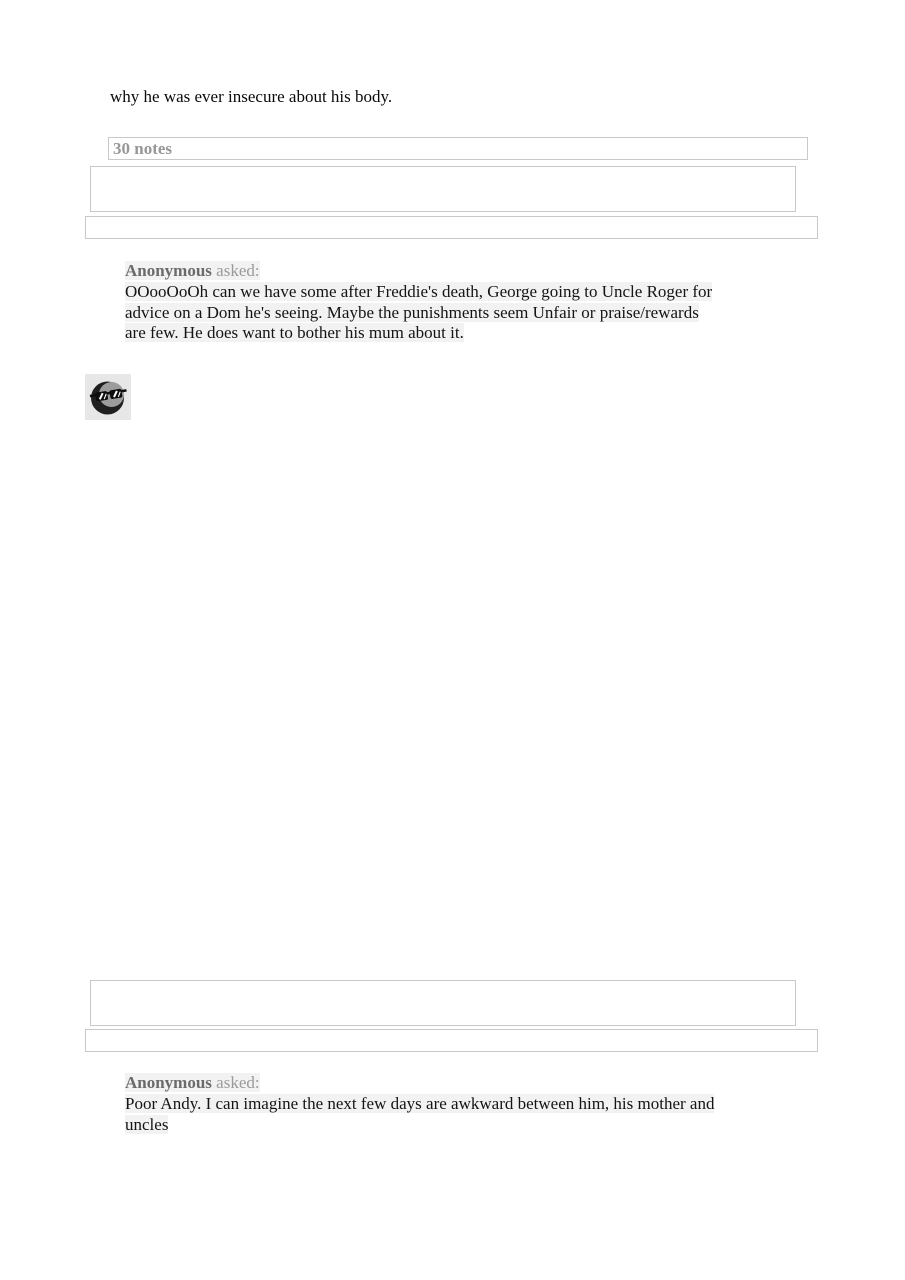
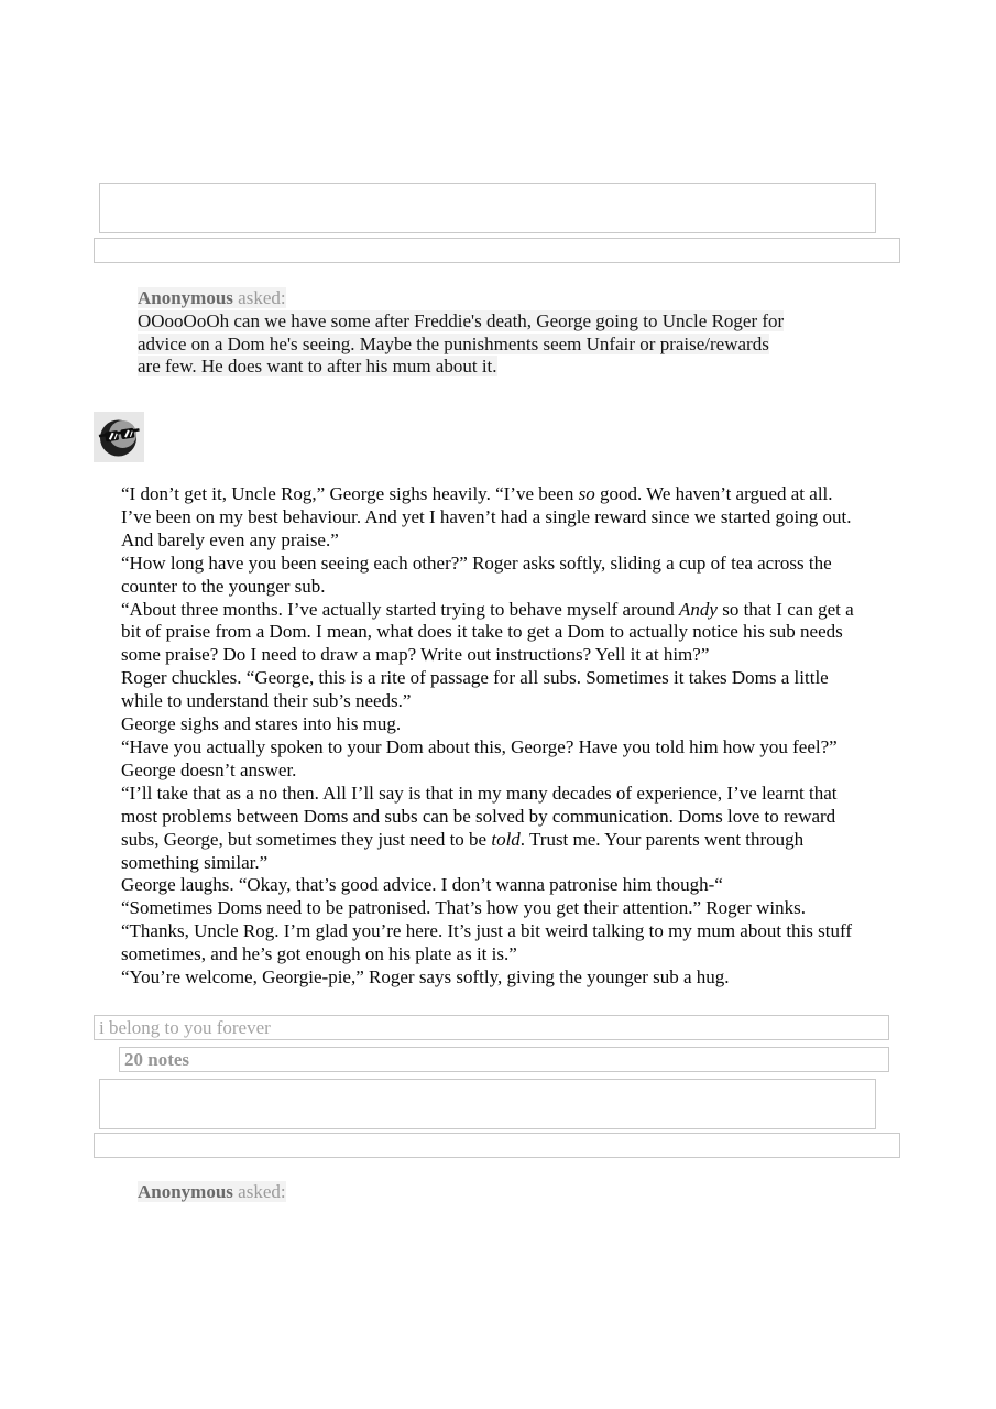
- why he was ever insecure about his body.
- 30 notes
  Anonymous asked:
- OOooOoOh can we have some after Freddie's death, George going to Uncle Roger for advice on a Dom he's seeing. Maybe the punishments seem Unfair or praise/rewards are few. He does want to bother his mum about it.
+ OOooOoOh can we have some after Freddie's death, George going to Uncle Roger for advice on a Dom he's seeing. Maybe the punishments seem Unfair or praise/rewards are few. He does want to after his mum about it.
+ “I don’t get it, Uncle Rog,” George sighs heavily. “I’ve been so good. We haven’t argued at all. I’ve been on my best behaviour. And yet I haven’t had a single reward since we started going out. And barely even any praise.”
+ “How long have you been seeing each other?” Roger asks softly, sliding a cup of tea across the counter to the younger sub.
+ “About three months. I’ve actually started trying to behave myself around Andy so that I can get a bit of praise from a Dom. I mean, what does it take to get a Dom to actually notice his sub needs some praise? Do I need to draw a map? Write out instructions? Yell it at him?”
+ Roger chuckles. “George, this is a rite of passage for all subs. Sometimes it takes Doms a little while to understand their sub’s needs.”
+ George sighs and stares into his mug.
+ “Have you actually spoken to your Dom about this, George? Have you told him how you feel?”
+ George doesn’t answer.
+ “I’ll take that as a no then. All I’ll say is that in my many decades of experience, I’ve learnt that most problems between Doms and subs can be solved by communication. Doms love to reward subs, George, but sometimes they just need to be told. Trust me. Your parents went through something similar.”
+ George laughs. “Okay, that’s good advice. I don’t wanna patronise him though-“
+ “Sometimes Doms need to be patronised. That’s how you get their attention.” Roger winks.
+ “Thanks, Uncle Rog. I’m glad you’re here. It’s just a bit weird talking to my mum about this stuff sometimes, and he’s got enough on his plate as it is.”
+ “You’re welcome, Georgie-pie,” Roger says softly, giving the younger sub a hug.
+ i belong to you forever
+ 20 notes
  Anonymous asked:
- Poor Andy. I can imagine the next few days are awkward between him, his mother and uncles
